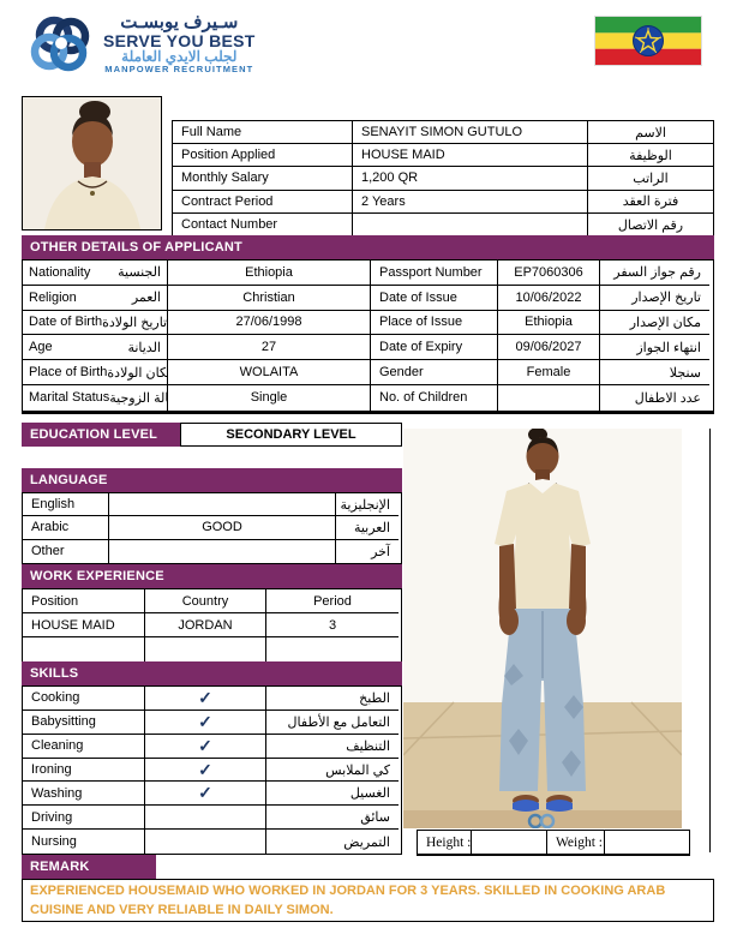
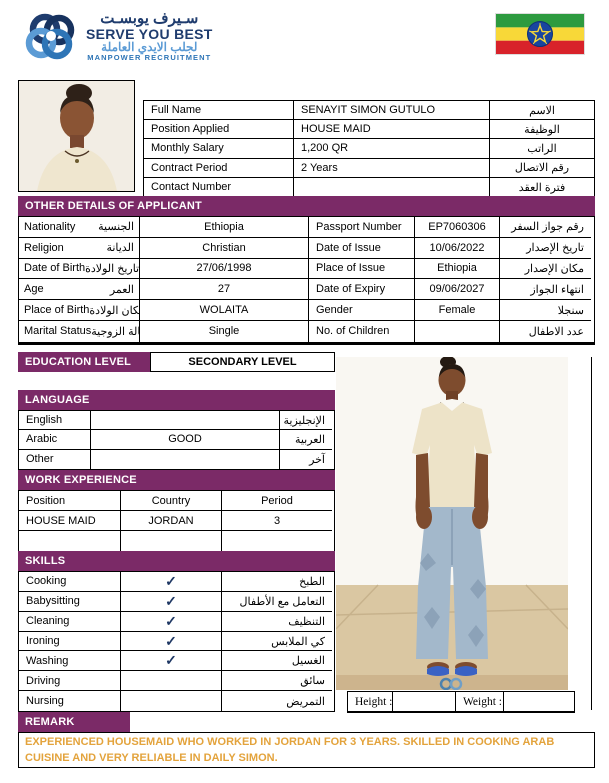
  سـيرف يوبسـت
  SERVE YOU BEST
  لجلب الايدي العاملة
  MANPOWER RECRUITMENT
  Full Name
  SENAYIT SIMON GUTULO
  الاسم
  Position Applied
  HOUSE MAID
  الوظيفة
  Monthly Salary
  1,200 QR
  الراتب
  Contract Period
  2 Years
- فترة العقد
+ رقم الاتصال
  Contact Number
- رقم الاتصال
+ فترة العقد
  OTHER DETAILS OF APPLICANT
  Nationality
  الجنسية
  Ethiopia
  Passport Number
  EP7060306
  رقم جواز السفر
  Religion
- العمر
+ الديانة
  Christian
  Date of Issue
  10/06/2022
  تاريخ الإصدار
  Date of Birth
  تاريخ الولادة
  27/06/1998
  Place of Issue
  Ethiopia
  مكان الإصدار
  Age
- الديانة
+ العمر
  27
  Date of Expiry
  09/06/2027
  انتهاء الجواز
  Place of Birth
  كان الولادة
  WOLAITA
  Gender
  Female
  سنجلا
  Marital Status
  Single
  No. of Children
  عدد الاطفال
  EDUCATION LEVEL
  SECONDARY LEVEL
  LANGUAGE
  English
  الإنجليزية
  Arabic
  GOOD
  العربية
  Other
  آخر
  WORK EXPERIENCE
  Position
  Country
  Period
  HOUSE MAID
  JORDAN
  3
  SKILLS
  Cooking
  ✓
  الطبخ
  Babysitting
  ✓
  التعامل مع الأطفال
  Cleaning
  ✓
  التنظيف
  Ironing
  ✓
  كي الملابس
  Washing
  ✓
  الغسيل
  Driving
  سائق
  Nursing
  التمريض
  Height :
  Weight :
  REMARK
  EXPERIENCED HOUSEMAID WHO WORKED IN JORDAN FOR 3 YEARS. SKILLED IN COOKING ARAB CUISINE AND VERY RELIABLE IN DAILY SIMON.
